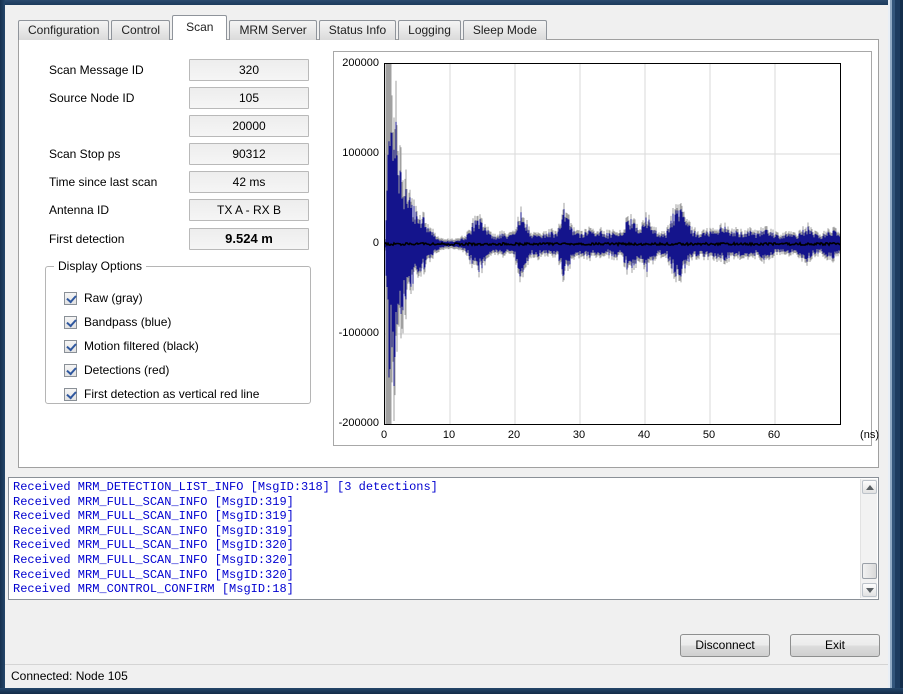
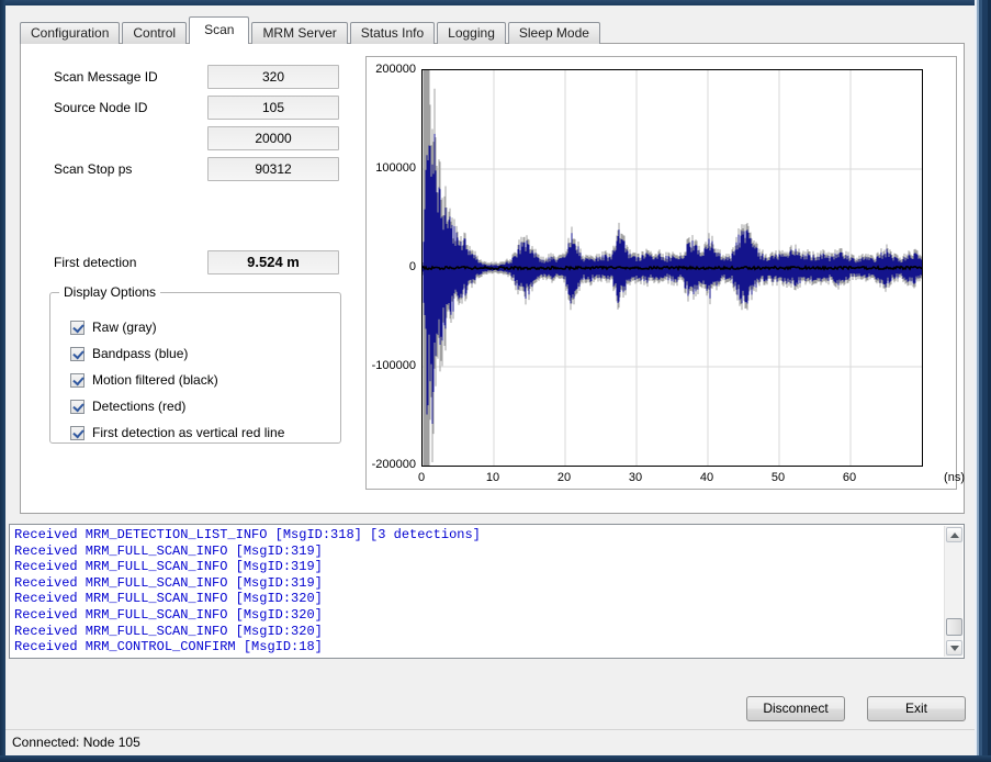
  Configuration
  Control
  Scan
  MRM Server
  Status Info
  Logging
  Sleep Mode
  Scan Message ID
  320
  Source Node ID
  105
  20000
  Scan Stop ps
  90312
- Time since last scan
- 42 ms
- Antenna ID
- TX A - RX B
  First detection
  9.524 m
  Display Options
  Raw (gray)
  Bandpass (blue)
  Motion filtered (black)
  Detections (red)
  First detection as vertical red line
  200000
  100000
  0
  -100000
  -200000
  0
  10
  20
  30
  40
  50
  60
  (ns)
  Received MRM_DETECTION_LIST_INFO [MsgID:318] [3 detections]
  Received MRM_FULL_SCAN_INFO [MsgID:319]
  Received MRM_FULL_SCAN_INFO [MsgID:319]
  Received MRM_FULL_SCAN_INFO [MsgID:319]
  Received MRM_FULL_SCAN_INFO [MsgID:320]
  Received MRM_FULL_SCAN_INFO [MsgID:320]
  Received MRM_FULL_SCAN_INFO [MsgID:320]
  Received MRM_CONTROL_CONFIRM [MsgID:18]
  Disconnect
  Exit
  Connected: Node 105
